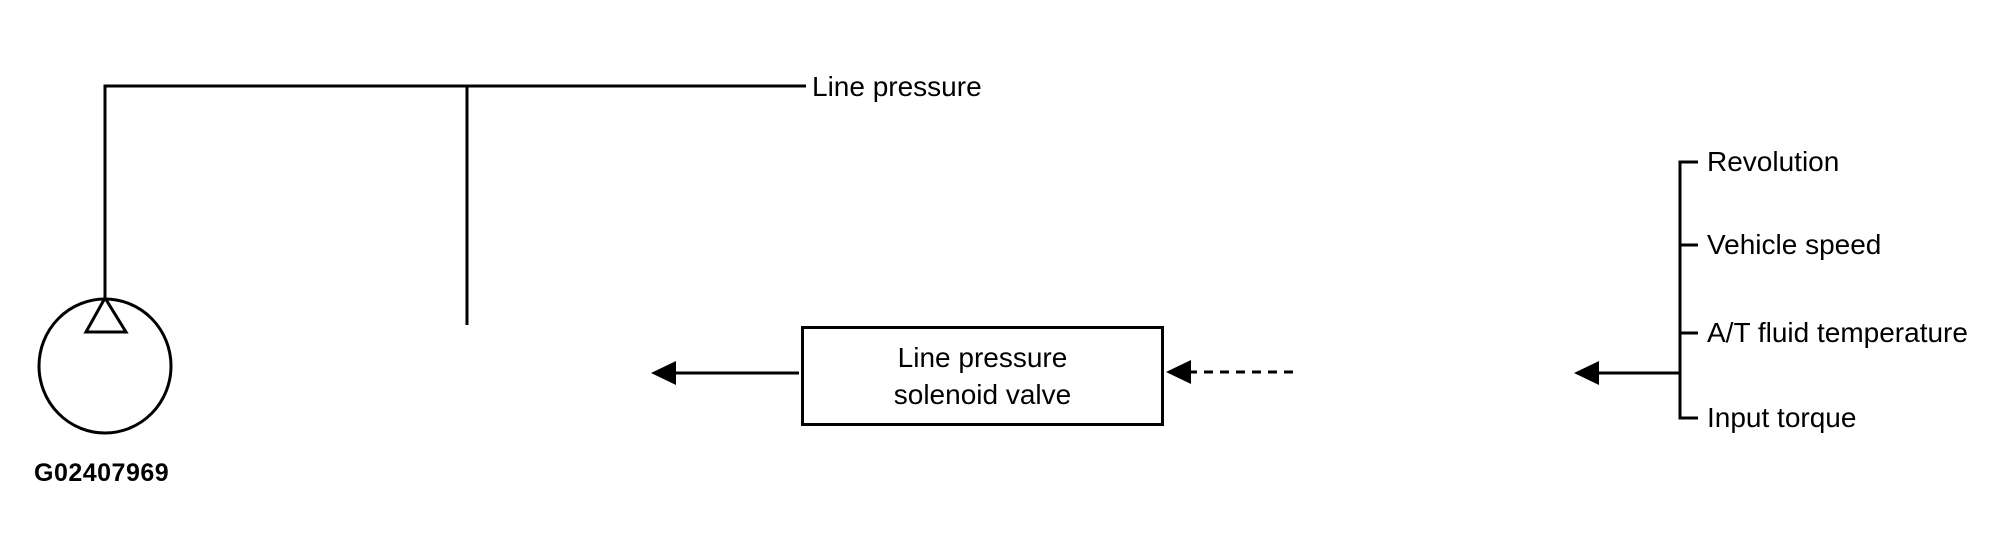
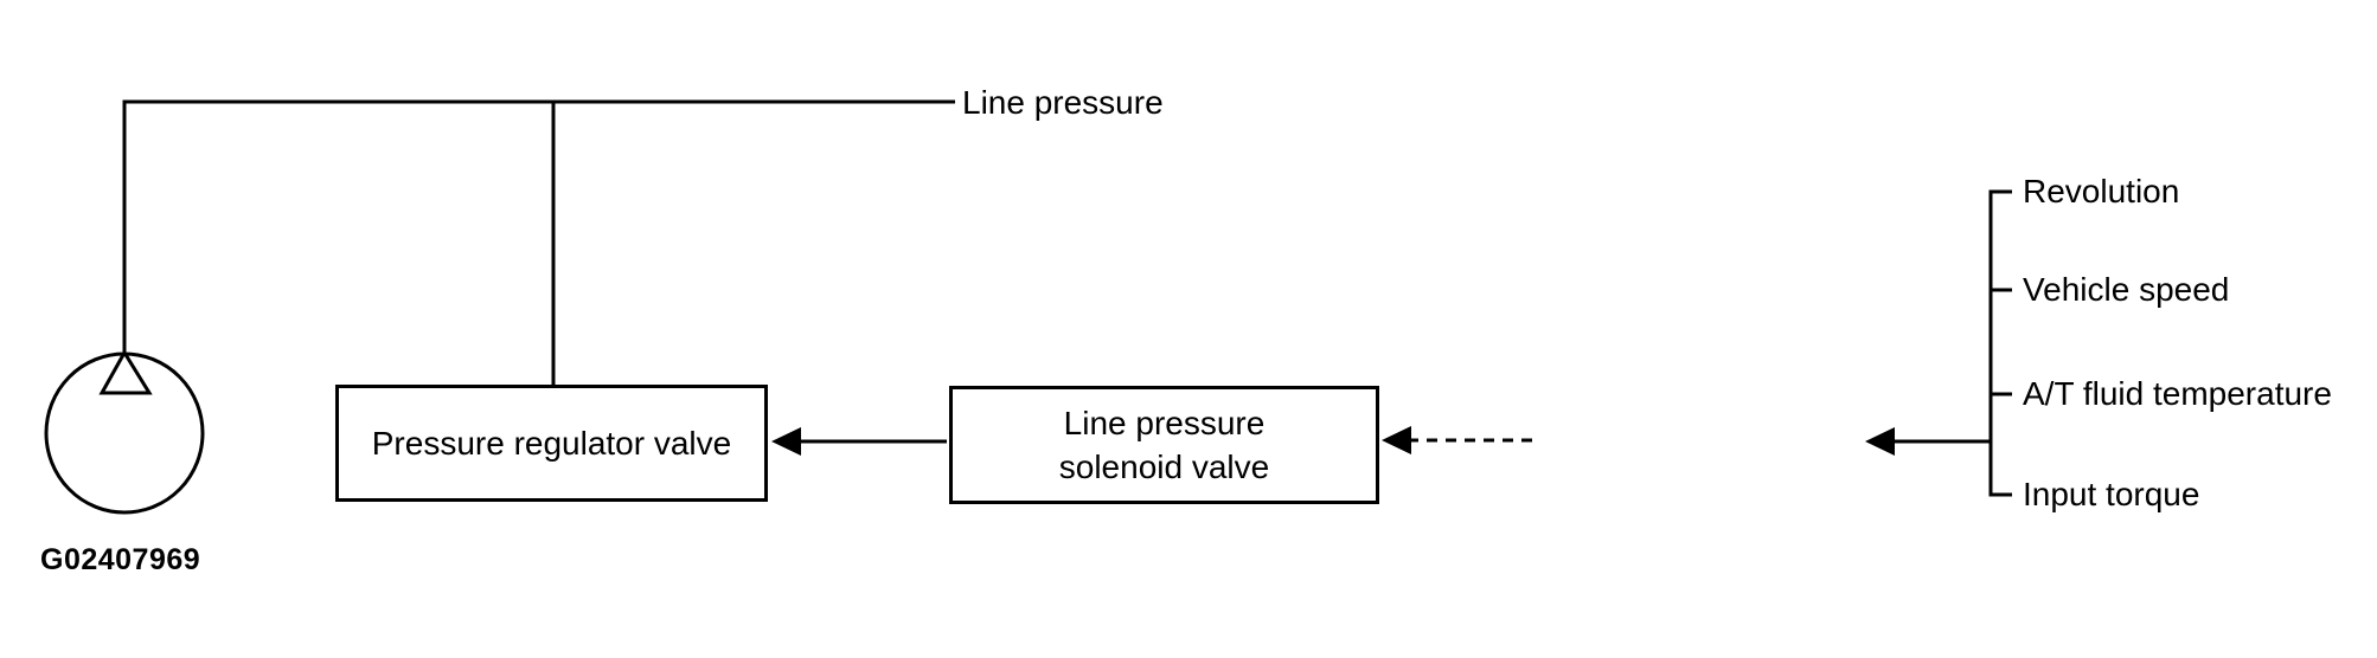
  Line pressure
+ Pressure regulator valve
  Line pressure
  solenoid valve
  Revolution
  Vehicle speed
  A/T fluid temperature
  Input torque
  G02407969
